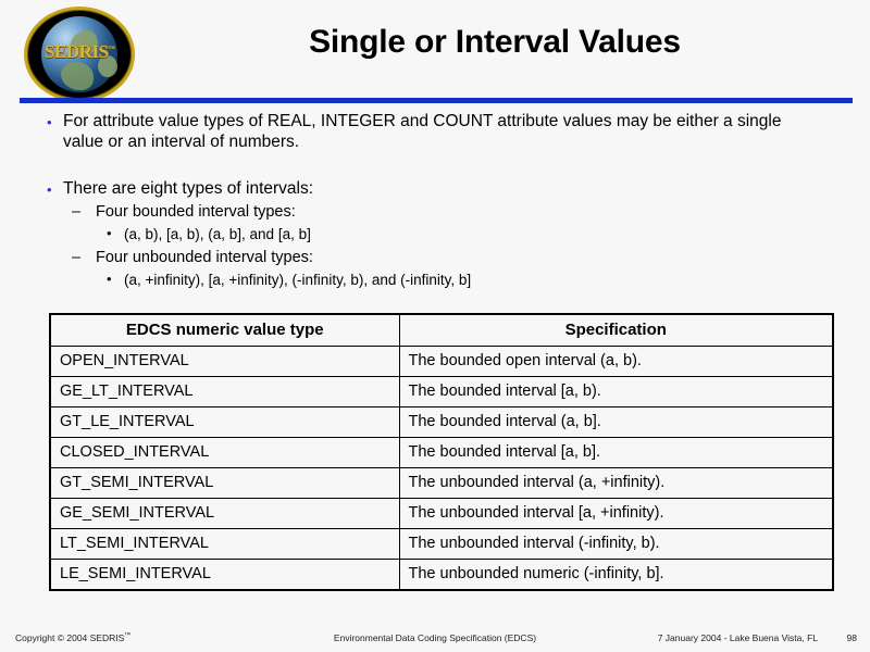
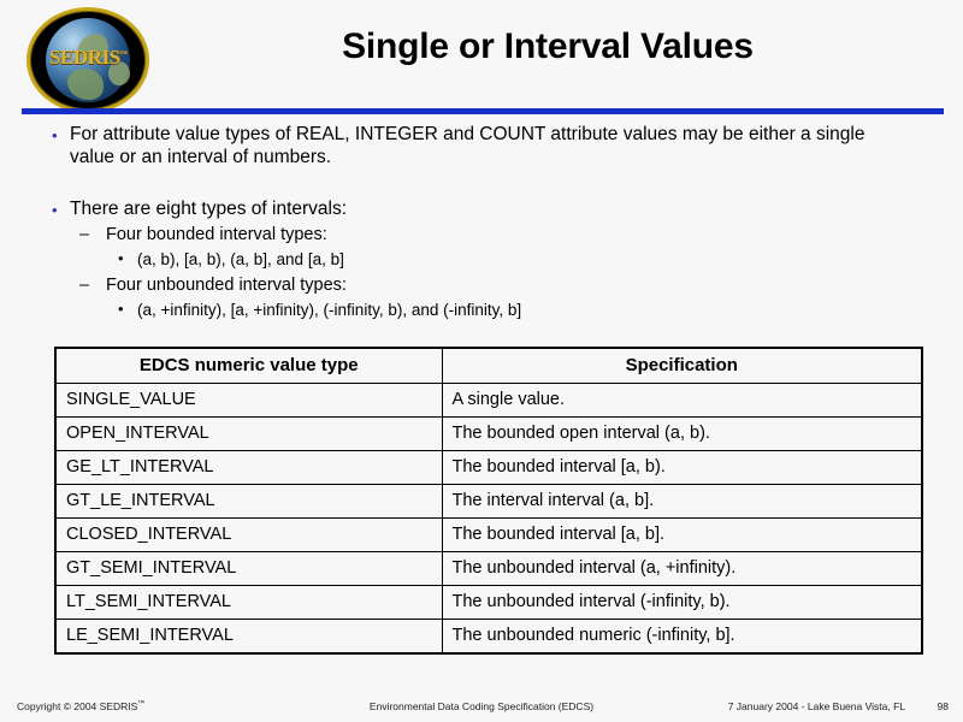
  SEDRIS
  Single or Interval Values
  •
  For attribute value types of REAL, INTEGER and COUNT attribute values may be either a single value or an interval of numbers.
  •
  There are eight types of intervals:
  –
  Four bounded interval types:
  •
  (a, b), [a, b), (a, b], and [a, b]
  –
  Four unbounded interval types:
  •
  (a, +infinity), [a, +infinity), (-infinity, b), and (-infinity, b]
  EDCS numeric value type	Specification
+ SINGLE_VALUE	A single value.
  OPEN_INTERVAL	The bounded open interval (a, b).
  GE_LT_INTERVAL	The bounded interval [a, b).
- GT_LE_INTERVAL	The bounded interval (a, b].
+ GT_LE_INTERVAL	The interval interval (a, b].
  CLOSED_INTERVAL	The bounded interval [a, b].
  GT_SEMI_INTERVAL	The unbounded interval (a, +infinity).
- GE_SEMI_INTERVAL	The unbounded interval [a, +infinity).
  LT_SEMI_INTERVAL	The unbounded interval (-infinity, b).
  LE_SEMI_INTERVAL	The unbounded numeric (-infinity, b].
  Copyright © 2004 SEDRIS
  Environmental Data Coding Specification (EDCS)
  7 January 2004 - Lake Buena Vista, FL
  98
